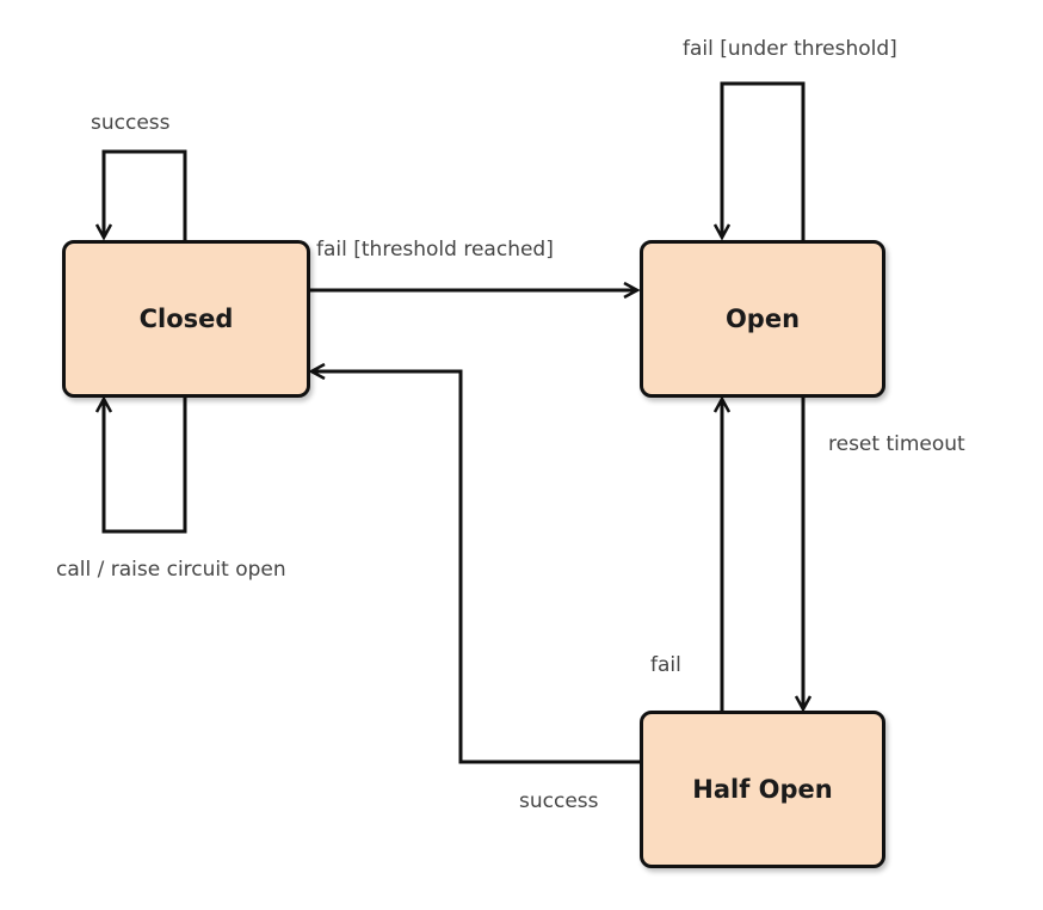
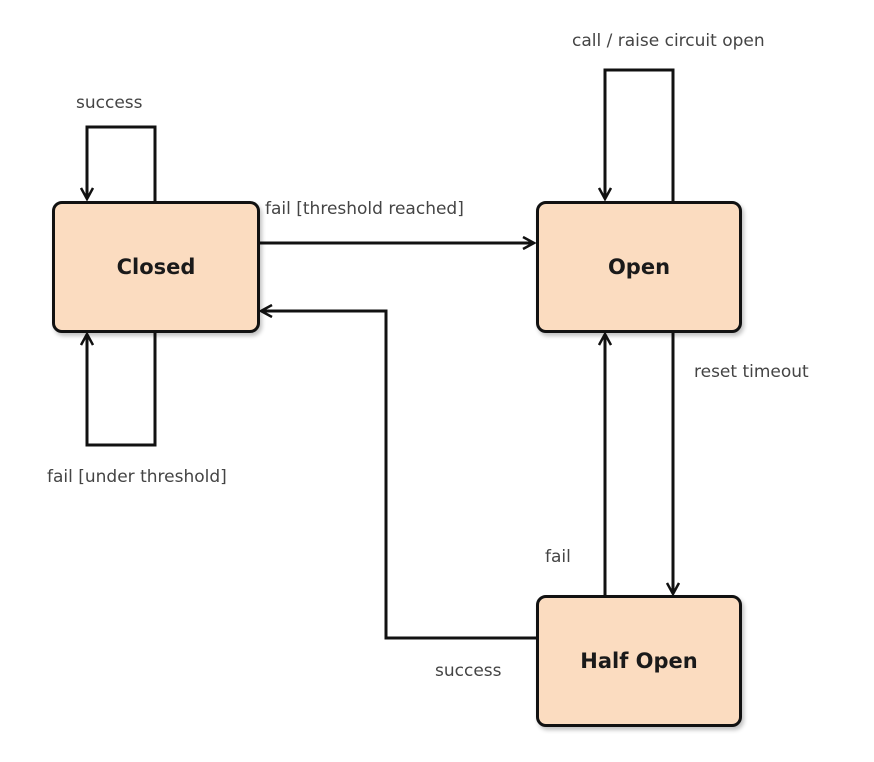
  Closed
  Open
  Half Open
  success
- call / raise circuit open
+ fail [under threshold]
  fail [threshold reached]
- fail [under threshold]
+ call / raise circuit open
  reset timeout
  fail
  success
